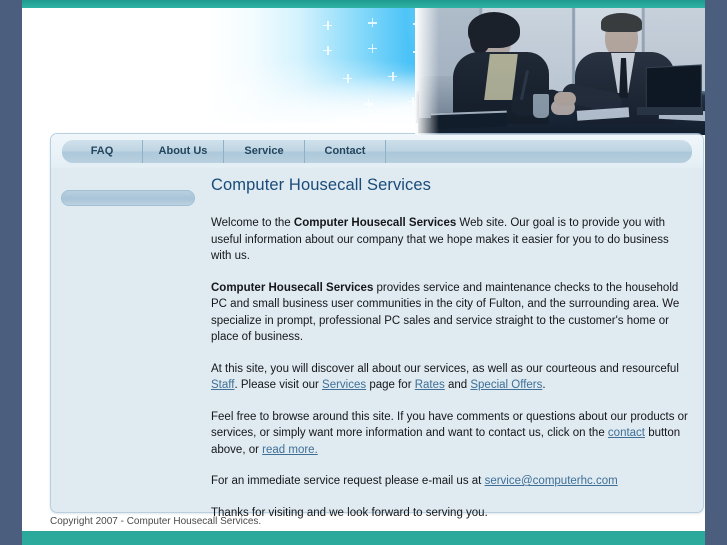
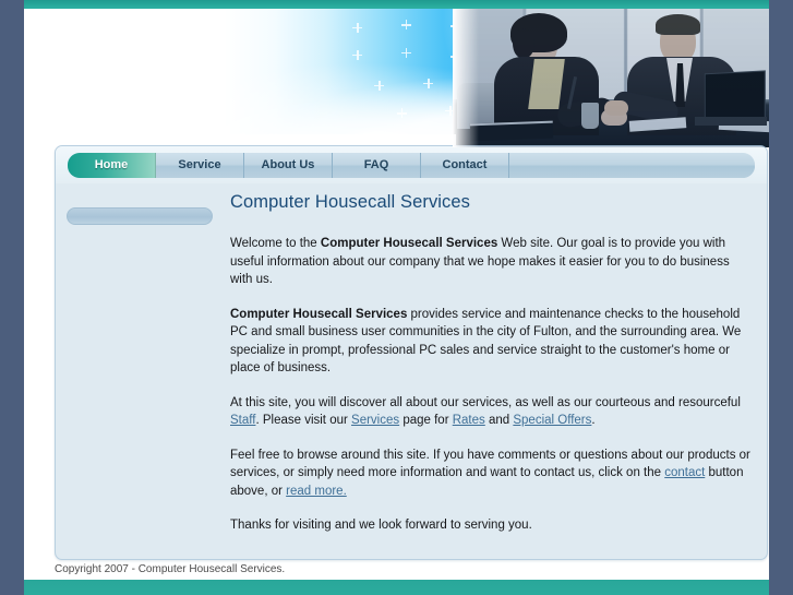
+ Home
- FAQ
+ Service
  About Us
- Service
+ FAQ
  Contact
  Computer Housecall Services
  Welcome to the Computer Housecall Services Web site. Our goal is to provide you with useful information about our company that we hope makes it easier for you to do business with us.
  Computer Housecall Services provides service and maintenance checks to the household PC and small business user communities in the city of Fulton, and the surrounding area. We specialize in prompt, professional PC sales and service straight to the customer's home or place of business.
  At this site, you will discover all about our services, as well as our courteous and resourceful Staff. Please visit our Services page for Rates and Special Offers.
- Feel free to browse around this site. If you have comments or questions about our products or services, or simply want more information and want to contact us, click on the contact button above, or read more.
+ Feel free to browse around this site. If you have comments or questions about our products or services, or simply need more information and want to contact us, click on the contact button above, or read more.
- For an immediate service request please e-mail us at service@computerhc.com
  Thanks for visiting and we look forward to serving you.
  Copyright 2007 - Computer Housecall Services.
